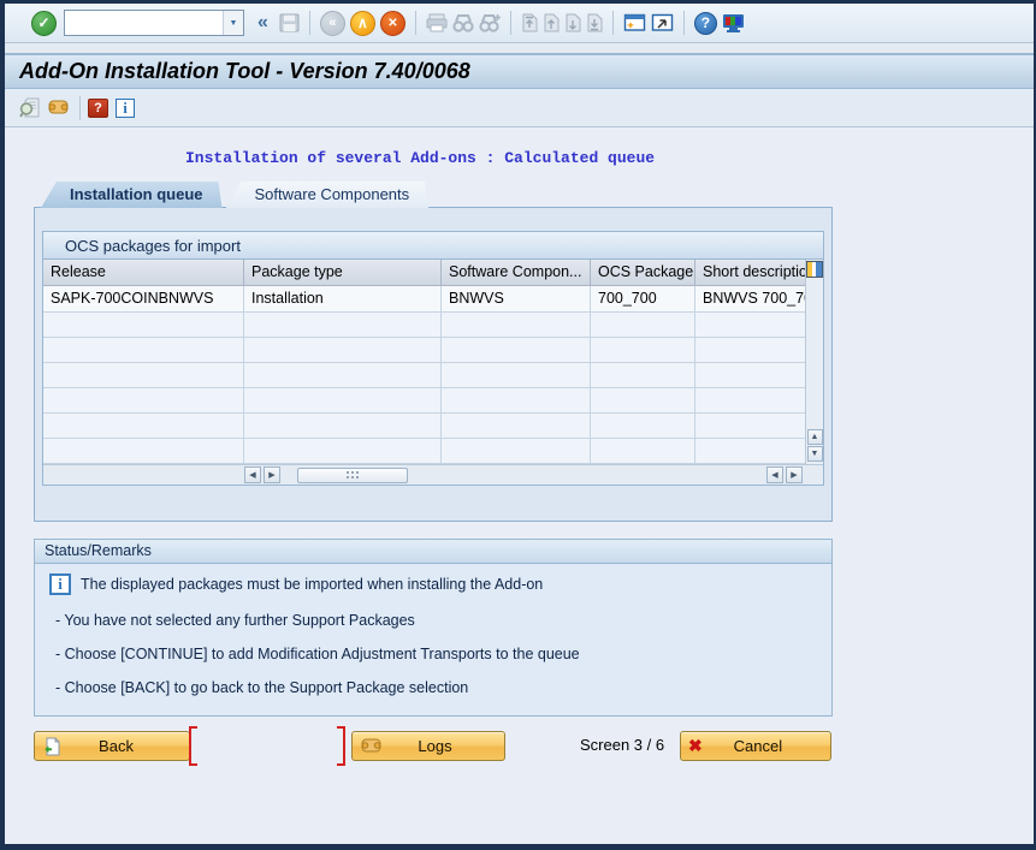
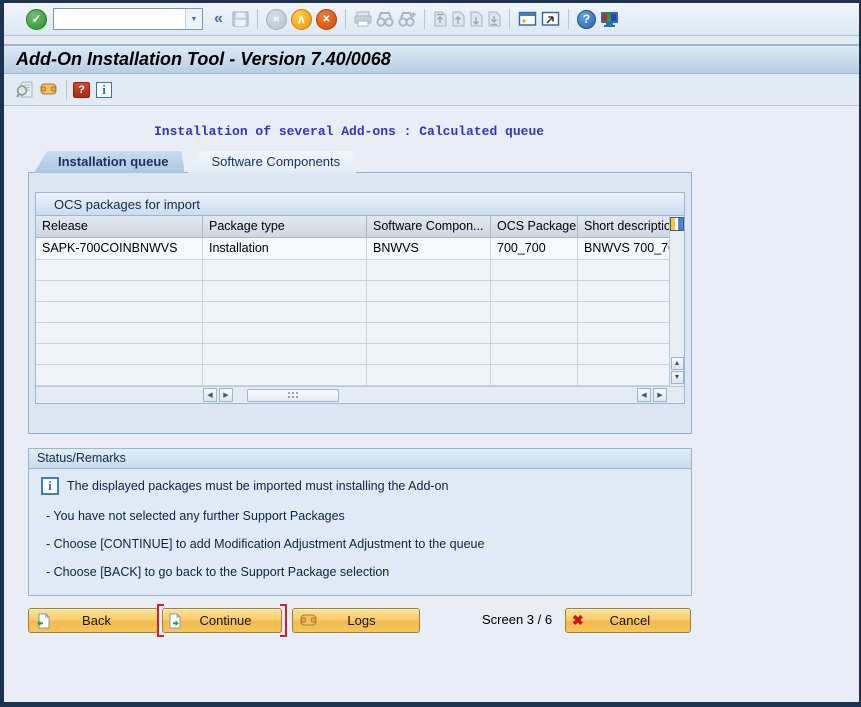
  ✓
  «
  «
  ∧
  ✕
  ?
  Add-On Installation Tool - Version 7.40/0068
  ?
  i
  Installation of several Add-ons : Calculated queue
  Installation queue
  Software Components
  OCS packages for import
  Release
  Package type
  Software Compon...
  OCS Package
  Short descriptio
  SAPK-700COINBNWVS
  Installation
  BNWVS
  700_700
  BNWVS 700_7
  Status/Remarks
  i
- The displayed packages must be imported when installing the Add-on
+ The displayed packages must be imported must installing the Add-on
  - You have not selected any further Support Packages
- - Choose [CONTINUE] to add Modification Adjustment Transports to the queue
+ - Choose [CONTINUE] to add Modification Adjustment Adjustment to the queue
  - Choose [BACK] to go back to the Support Package selection
  Back
+ Continue
  Logs
  Screen 3 / 6
  ✖
  Cancel
